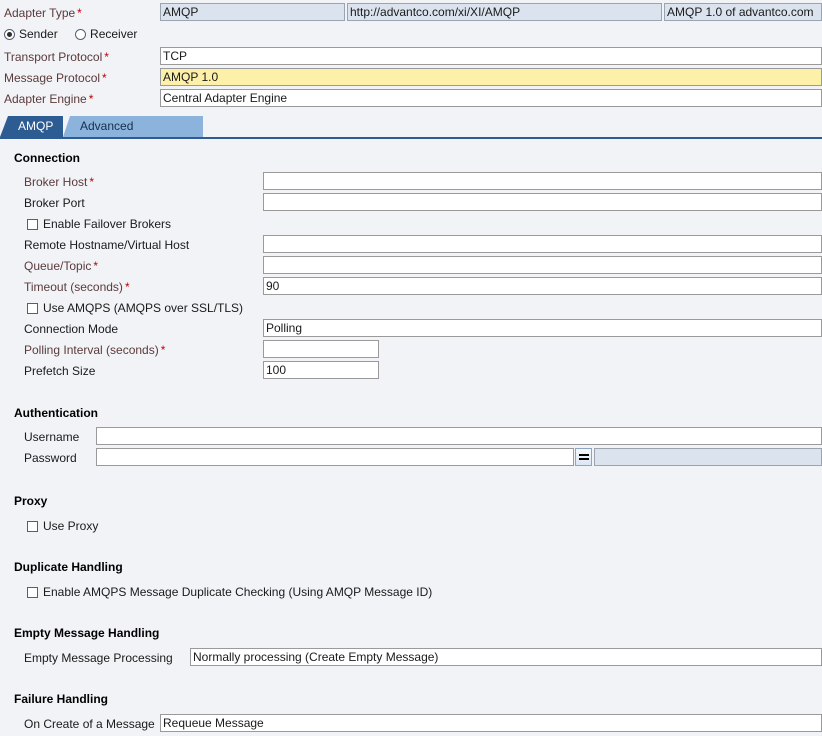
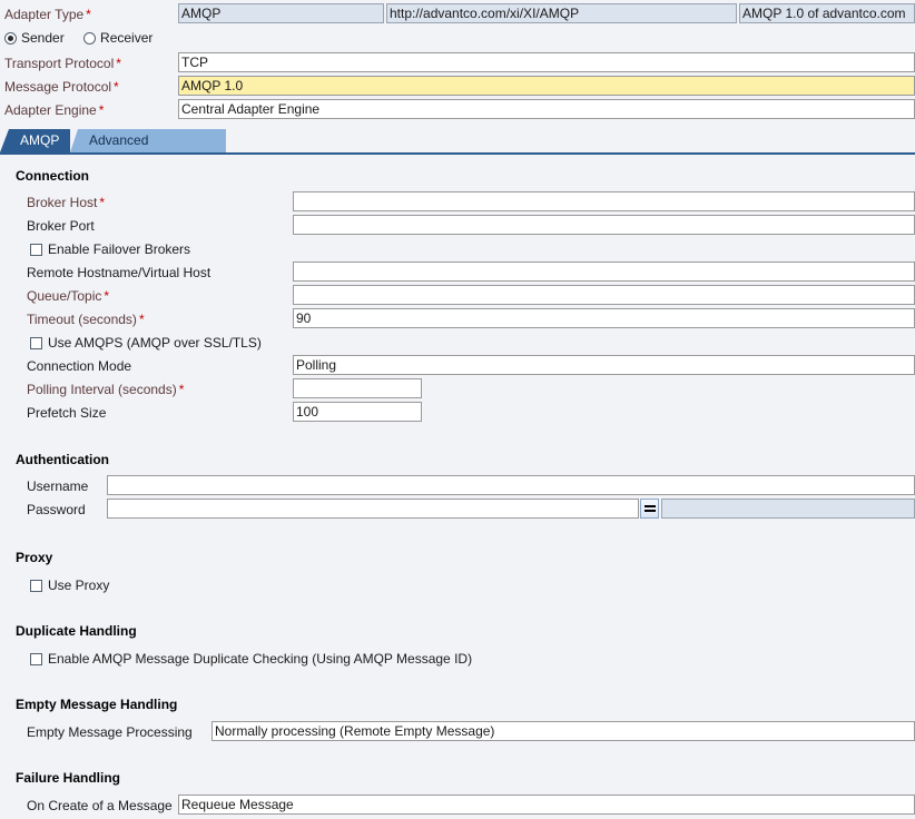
  Adapter Type *
  AMQP
  http://advantco.com/xi/XI/AMQP
  AMQP 1.0 of advantco.com
  Sender
  Receiver
  Transport Protocol *
  TCP
  Message Protocol *
  AMQP 1.0
  Adapter Engine *
  Central Adapter Engine
  AMQP
  Advanced
  Connection
  Broker Host *
  Broker Port
  Enable Failover Brokers
  Remote Hostname/Virtual Host
  Queue/Topic *
  Timeout (seconds) *
  90
- Use AMQPS (AMQPS over SSL/TLS)
+ Use AMQPS (AMQP over SSL/TLS)
  Connection Mode
  Polling
  Polling Interval (seconds) *
  Prefetch Size
  100
  Authentication
  Username
  Password
  Proxy
  Use Proxy
  Duplicate Handling
- Enable AMQPS Message Duplicate Checking (Using AMQP Message ID)
+ Enable AMQP Message Duplicate Checking (Using AMQP Message ID)
  Empty Message Handling
  Empty Message Processing
- Normally processing (Create Empty Message)
+ Normally processing (Remote Empty Message)
  Failure Handling
  On Create of a Message
  Requeue Message
